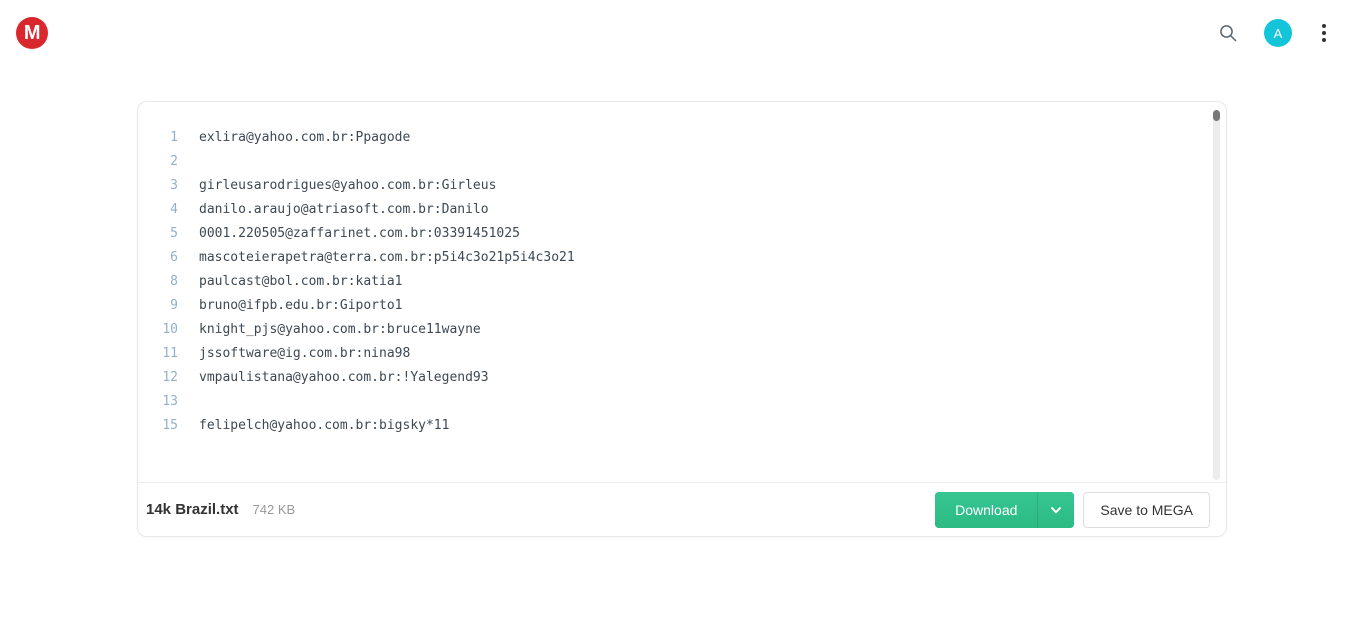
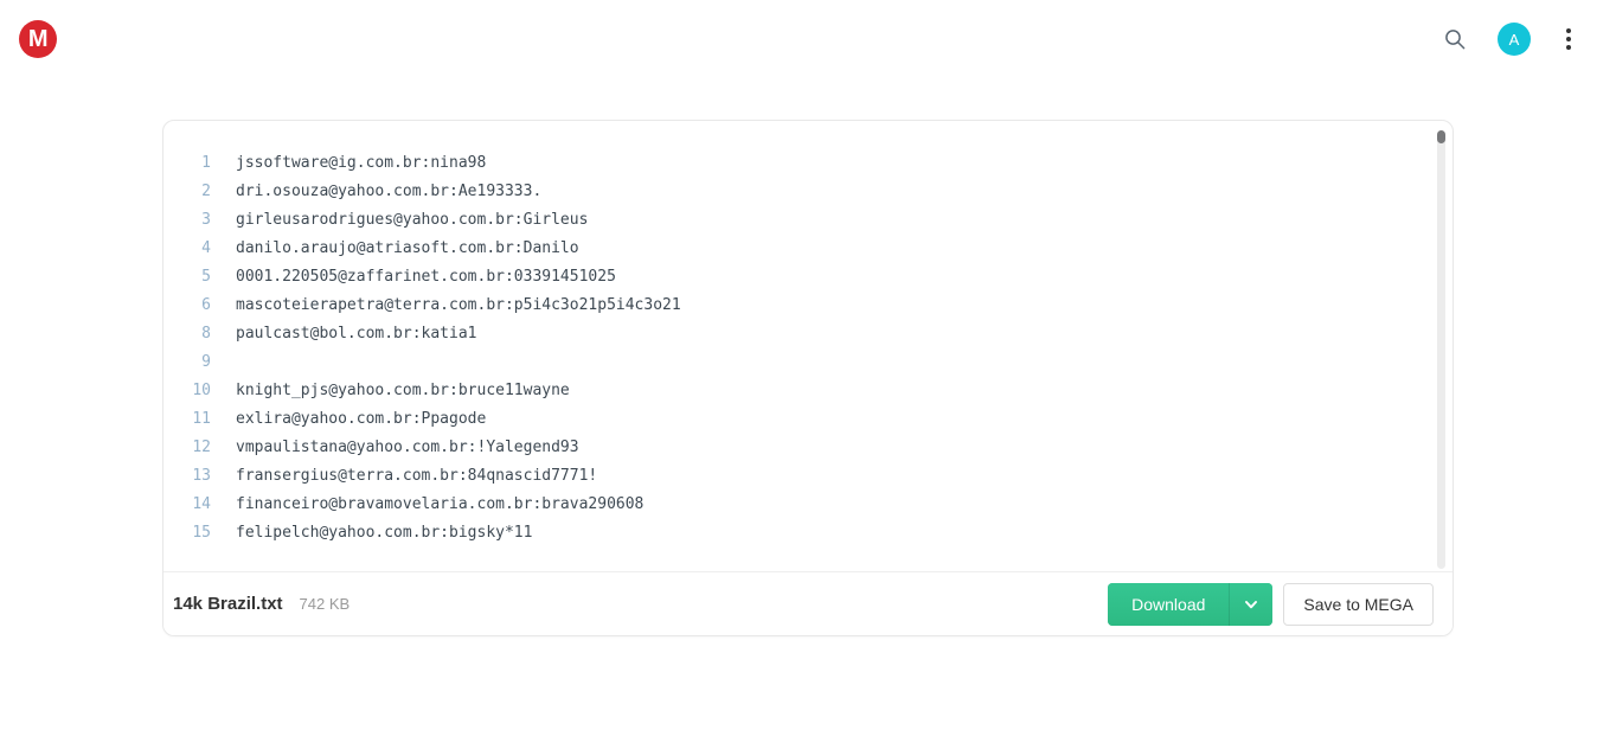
  M
  A
  1
- exlira@yahoo.com.br:Ppagode
+ jssoftware@ig.com.br:nina98
  2
+ dri.osouza@yahoo.com.br:Ae193333.
  3
  girleusarodrigues@yahoo.com.br:Girleus
  4
  danilo.araujo@atriasoft.com.br:Danilo
  5
  0001.220505@zaffarinet.com.br:03391451025
  6
  mascoteierapetra@terra.com.br:p5i4c3o21p5i4c3o21
  8
  paulcast@bol.com.br:katia1
  9
- bruno@ifpb.edu.br:Giporto1
  10
  knight_pjs@yahoo.com.br:bruce11wayne
  11
- jssoftware@ig.com.br:nina98
+ exlira@yahoo.com.br:Ppagode
  12
  vmpaulistana@yahoo.com.br:!Yalegend93
  13
+ fransergius@terra.com.br:84qnascid7771!
+ 14
+ financeiro@bravamovelaria.com.br:brava290608
  15
  felipelch@yahoo.com.br:bigsky*11
  14k Brazil.txt
  742 KB
  Download
  Save to MEGA
